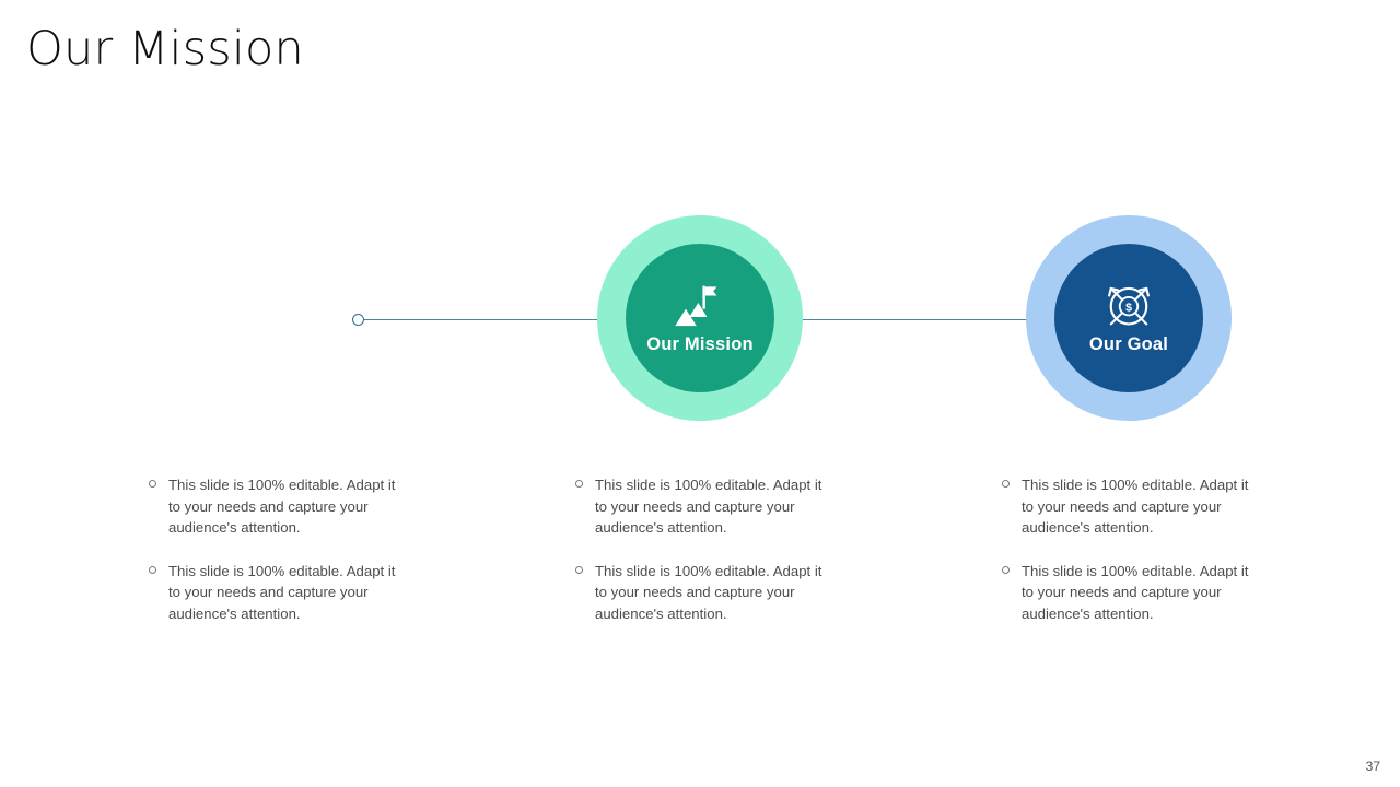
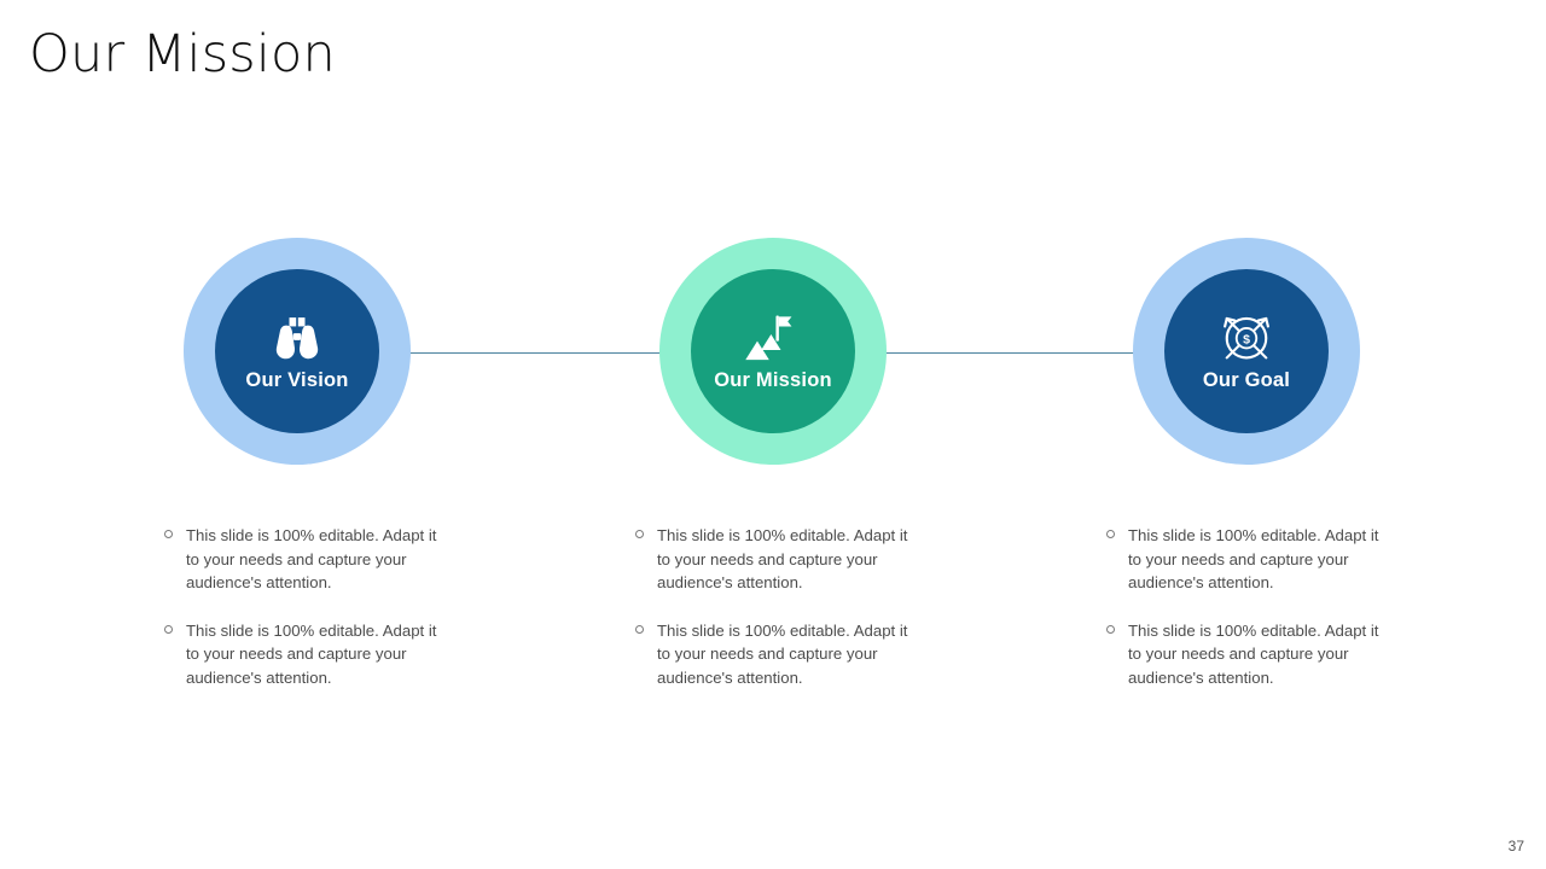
  Our Mission
+ Our Vision
  This slide is 100% editable. Adapt it to your needs and capture your audience's attention.
  This slide is 100% editable. Adapt it to your needs and capture your audience's attention.
  Our Mission
  This slide is 100% editable. Adapt it to your needs and capture your audience's attention.
  This slide is 100% editable. Adapt it to your needs and capture your audience's attention.
  $
  Our Goal
  This slide is 100% editable. Adapt it to your needs and capture your audience's attention.
  This slide is 100% editable. Adapt it to your needs and capture your audience's attention.
  37
